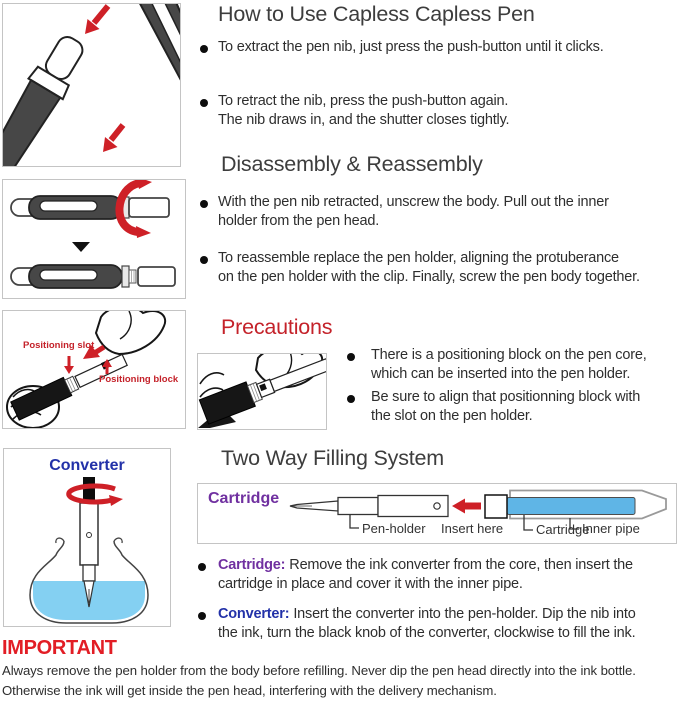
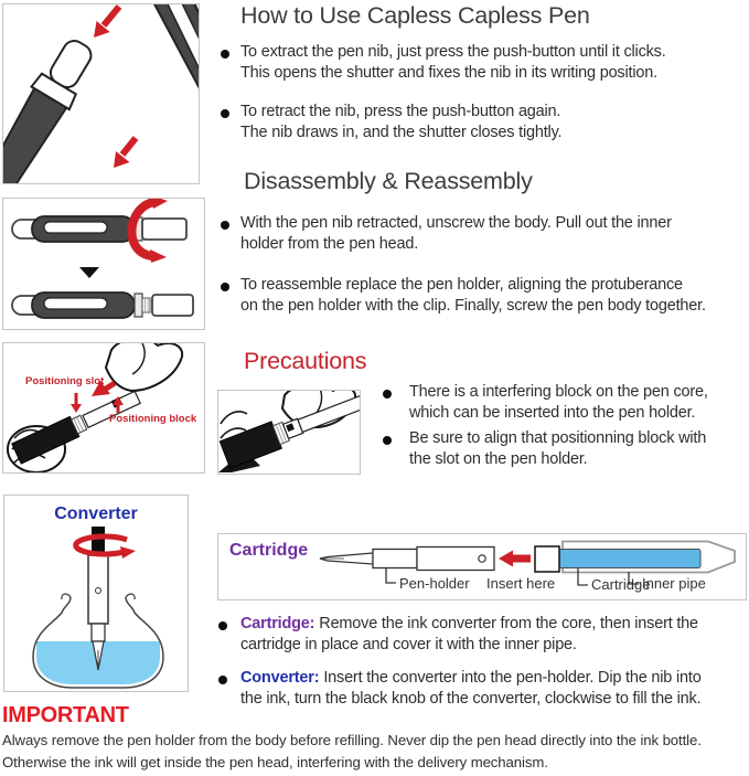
  Positioning slot
  Positioning block
  Converter
  How to Use Capless Capless Pen
  To extract the pen nib, just press the push-button until it clicks.
+ This opens the shutter and fixes the nib in its writing position.
  To retract the nib, press the push-button again.
  The nib draws in, and the shutter closes tightly.
  Disassembly & Reassembly
  With the pen nib retracted, unscrew the body. Pull out the inner
  holder from the pen head.
  To reassemble replace the pen holder, aligning the protuberance
  on the pen holder with the clip. Finally, screw the pen body together.
  Precautions
- There is a positioning block on the pen core,
+ There is a interfering block on the pen core,
  which can be inserted into the pen holder.
  Be sure to align that positionning block with
  the slot on the pen holder.
- Two Way Filling System
  Cartridge
  Pen-holder
  Insert here
  Cartridge
  Inner pipe
  Cartridge: Remove the ink converter from the core, then insert the
  cartridge in place and cover it with the inner pipe.
  Converter: Insert the converter into the pen-holder. Dip the nib into
  the ink, turn the black knob of the converter, clockwise to fill the ink.
  IMPORTANT
  Always remove the pen holder from the body before refilling. Never dip the pen head directly into the ink bottle.
  Otherwise the ink will get inside the pen head, interfering with the delivery mechanism.
